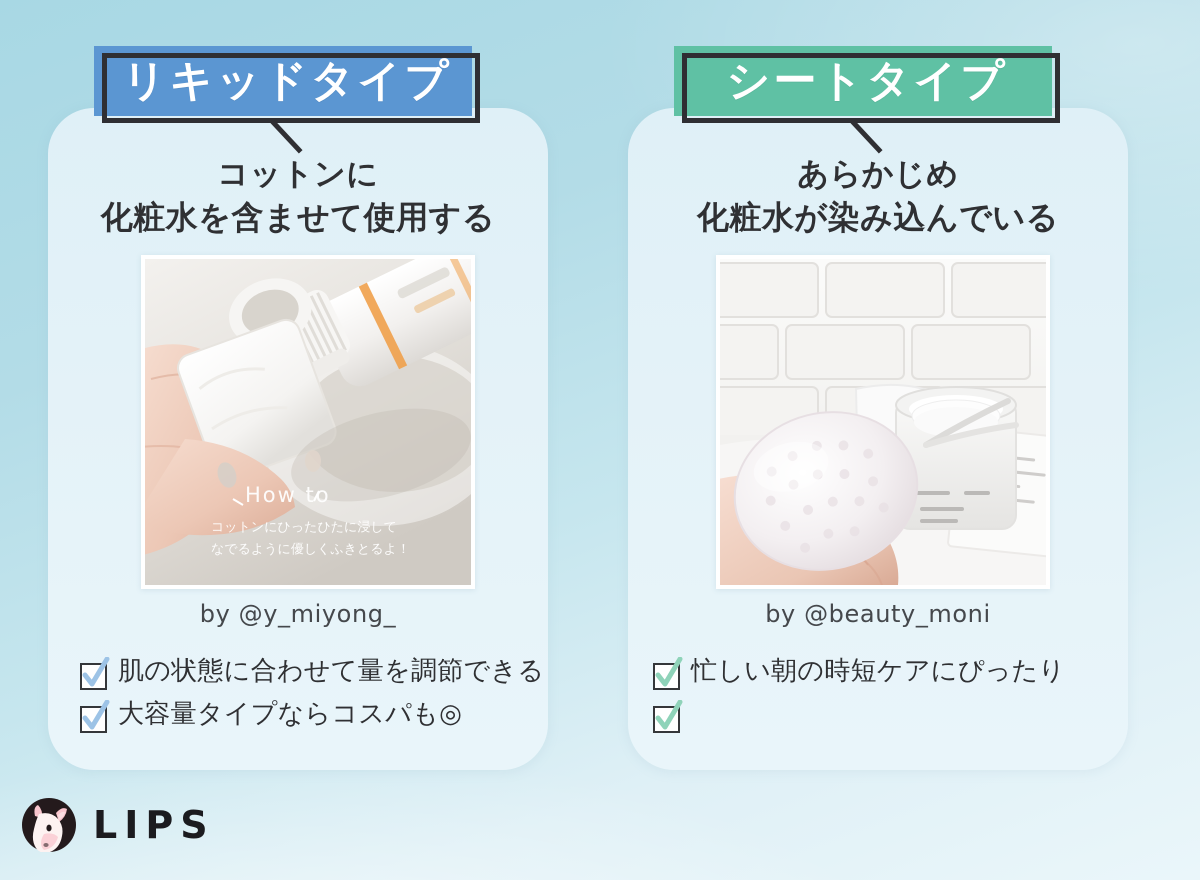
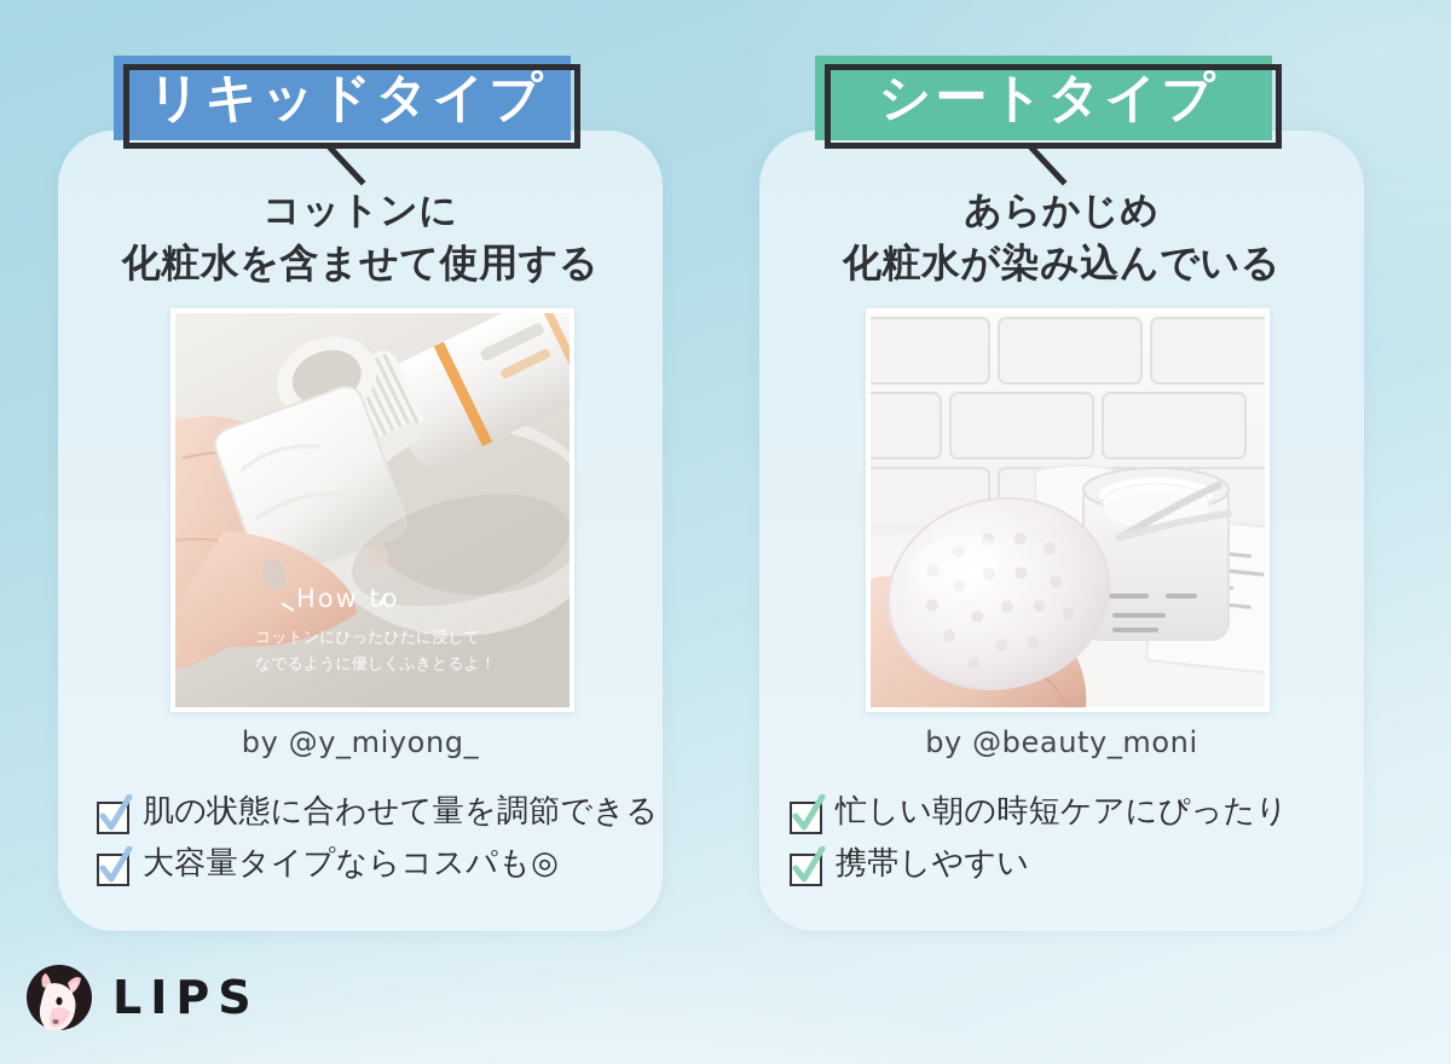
  リキッドタイプ
  コットンに
  化粧水を含ませて使用する
  How to
  コットンにひったひたに浸して
  なでるように優しくふきとるよ！
  by @y_miyong_
  肌の状態に合わせて量を調節できる
  大容量タイプならコスパも◎
  シートタイプ
  あらかじめ
  化粧水が染み込んでいる
  by @beauty_moni
  忙しい朝の時短ケアにぴったり
+ 携帯しやすい
  LIPS
